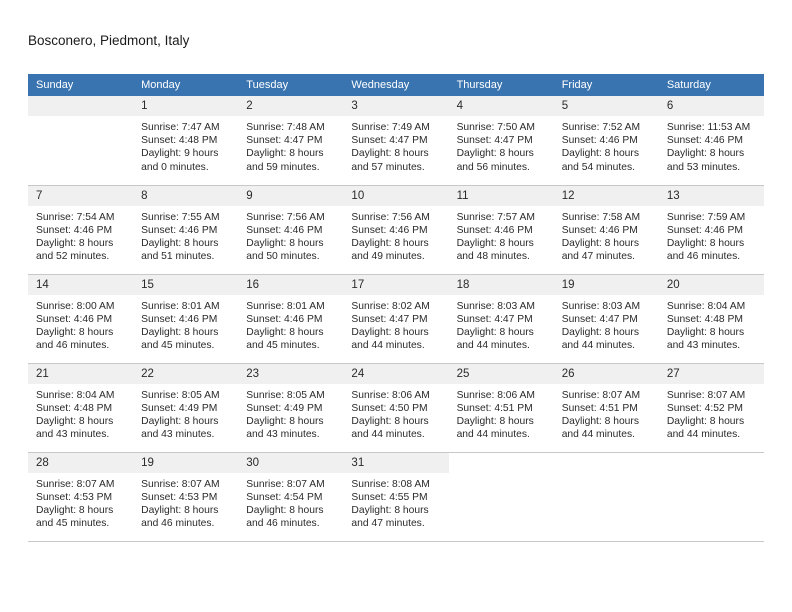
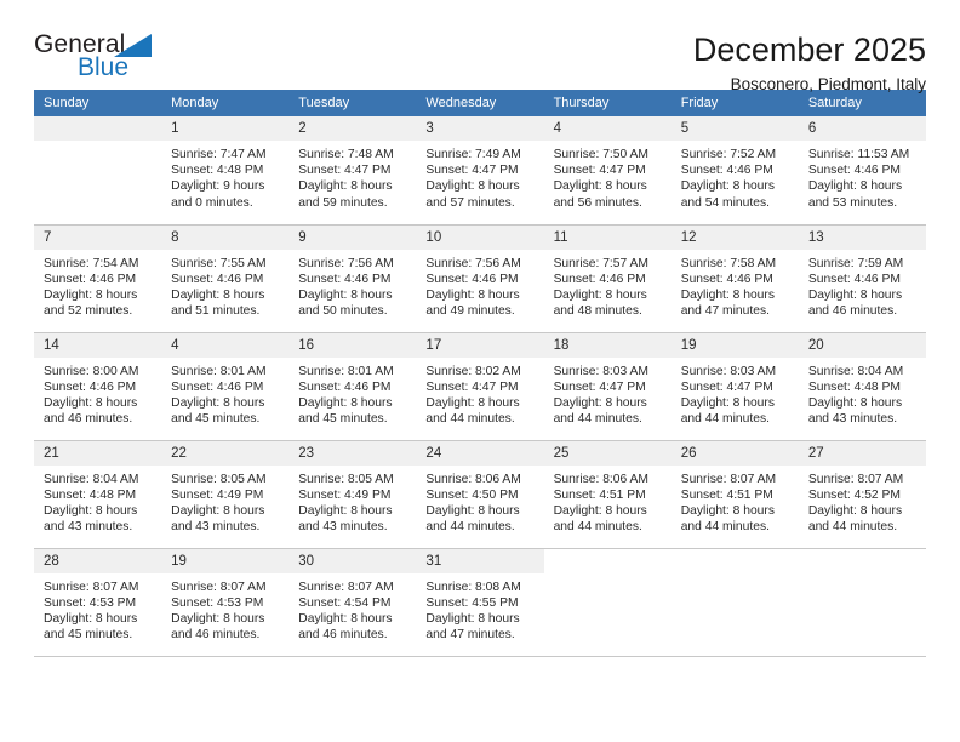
+ General
+ Blue
+ December 2025
  Bosconero, Piedmont, Italy
  Sunday	Monday	Tuesday	Wednesday	Thursday	Friday	Saturday
  	1Sunrise: 7:47 AMSunset: 4:48 PMDaylight: 9 hoursand 0 minutes.	2Sunrise: 7:48 AMSunset: 4:47 PMDaylight: 8 hoursand 59 minutes.	3Sunrise: 7:49 AMSunset: 4:47 PMDaylight: 8 hoursand 57 minutes.	4Sunrise: 7:50 AMSunset: 4:47 PMDaylight: 8 hoursand 56 minutes.	5Sunrise: 7:52 AMSunset: 4:46 PMDaylight: 8 hoursand 54 minutes.	6Sunrise: 11:53 AMSunset: 4:46 PMDaylight: 8 hoursand 53 minutes.
  7Sunrise: 7:54 AMSunset: 4:46 PMDaylight: 8 hoursand 52 minutes.	8Sunrise: 7:55 AMSunset: 4:46 PMDaylight: 8 hoursand 51 minutes.	9Sunrise: 7:56 AMSunset: 4:46 PMDaylight: 8 hoursand 50 minutes.	10Sunrise: 7:56 AMSunset: 4:46 PMDaylight: 8 hoursand 49 minutes.	11Sunrise: 7:57 AMSunset: 4:46 PMDaylight: 8 hoursand 48 minutes.	12Sunrise: 7:58 AMSunset: 4:46 PMDaylight: 8 hoursand 47 minutes.	13Sunrise: 7:59 AMSunset: 4:46 PMDaylight: 8 hoursand 46 minutes.
- 14Sunrise: 8:00 AMSunset: 4:46 PMDaylight: 8 hoursand 46 minutes.	15Sunrise: 8:01 AMSunset: 4:46 PMDaylight: 8 hoursand 45 minutes.	16Sunrise: 8:01 AMSunset: 4:46 PMDaylight: 8 hoursand 45 minutes.	17Sunrise: 8:02 AMSunset: 4:47 PMDaylight: 8 hoursand 44 minutes.	18Sunrise: 8:03 AMSunset: 4:47 PMDaylight: 8 hoursand 44 minutes.	19Sunrise: 8:03 AMSunset: 4:47 PMDaylight: 8 hoursand 44 minutes.	20Sunrise: 8:04 AMSunset: 4:48 PMDaylight: 8 hoursand 43 minutes.
+ 14Sunrise: 8:00 AMSunset: 4:46 PMDaylight: 8 hoursand 46 minutes.	4Sunrise: 8:01 AMSunset: 4:46 PMDaylight: 8 hoursand 45 minutes.	16Sunrise: 8:01 AMSunset: 4:46 PMDaylight: 8 hoursand 45 minutes.	17Sunrise: 8:02 AMSunset: 4:47 PMDaylight: 8 hoursand 44 minutes.	18Sunrise: 8:03 AMSunset: 4:47 PMDaylight: 8 hoursand 44 minutes.	19Sunrise: 8:03 AMSunset: 4:47 PMDaylight: 8 hoursand 44 minutes.	20Sunrise: 8:04 AMSunset: 4:48 PMDaylight: 8 hoursand 43 minutes.
  21Sunrise: 8:04 AMSunset: 4:48 PMDaylight: 8 hoursand 43 minutes.	22Sunrise: 8:05 AMSunset: 4:49 PMDaylight: 8 hoursand 43 minutes.	23Sunrise: 8:05 AMSunset: 4:49 PMDaylight: 8 hoursand 43 minutes.	24Sunrise: 8:06 AMSunset: 4:50 PMDaylight: 8 hoursand 44 minutes.	25Sunrise: 8:06 AMSunset: 4:51 PMDaylight: 8 hoursand 44 minutes.	26Sunrise: 8:07 AMSunset: 4:51 PMDaylight: 8 hoursand 44 minutes.	27Sunrise: 8:07 AMSunset: 4:52 PMDaylight: 8 hoursand 44 minutes.
  28Sunrise: 8:07 AMSunset: 4:53 PMDaylight: 8 hoursand 45 minutes.	19Sunrise: 8:07 AMSunset: 4:53 PMDaylight: 8 hoursand 46 minutes.	30Sunrise: 8:07 AMSunset: 4:54 PMDaylight: 8 hoursand 46 minutes.	31Sunrise: 8:08 AMSunset: 4:55 PMDaylight: 8 hoursand 47 minutes.
